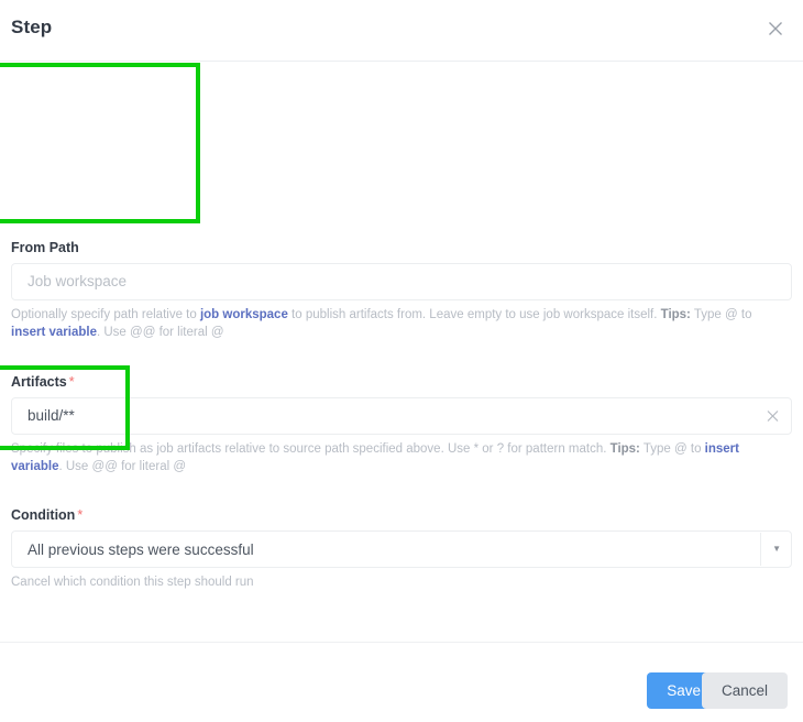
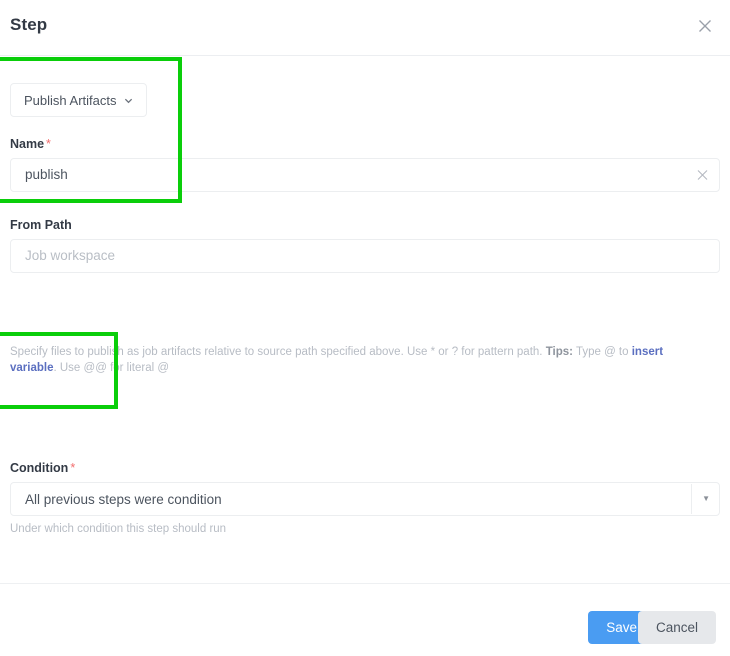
  Step
+ Publish Artifacts
+ Name *
+ publish
  From Path
  Job workspace
- Optionally specify path relative to job workspace to publish artifacts from. Leave empty to use job workspace itself. Tips: Type @ to insert variable. Use @@ for literal @
- Artifacts *
- build/**
- Specify files to publish as job artifacts relative to source path specified above. Use * or ? for pattern match. Tips: Type @ to insert variable. Use @@ for literal @
+ Specify files to publish as job artifacts relative to source path specified above. Use * or ? for pattern path. Tips: Type @ to insert variable. Use @@ for literal @
  Condition *
- All previous steps were successful
+ All previous steps were condition
  ▼
- Cancel which condition this step should run
+ Under which condition this step should run
  Save
  Cancel
